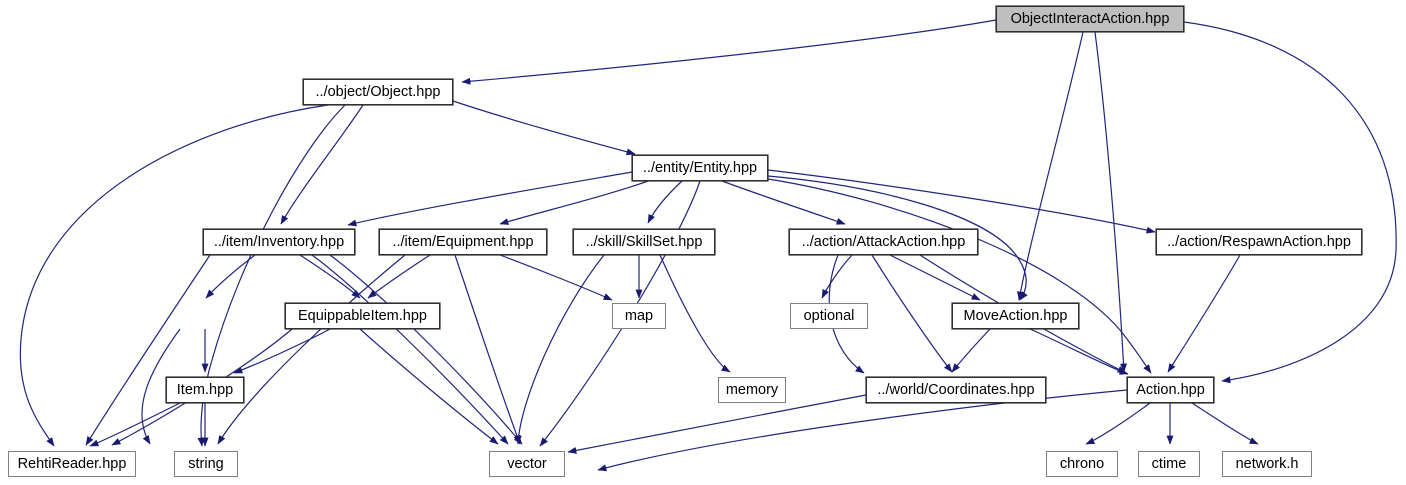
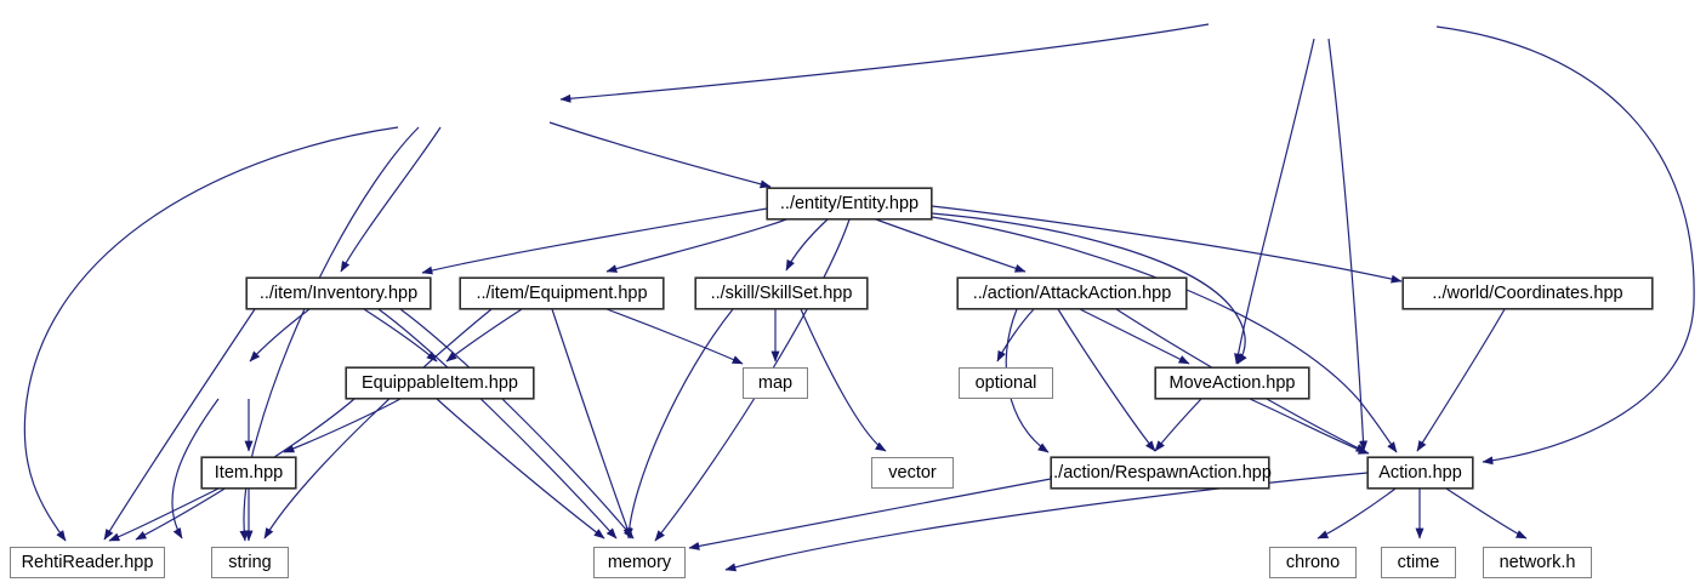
- ObjectInteractAction.hpp
- ../object/Object.hpp
  ../entity/Entity.hpp
  ../item/Inventory.hpp
  ../item/Equipment.hpp
  ../skill/SkillSet.hpp
  ../action/AttackAction.hpp
- ../action/RespawnAction.hpp
+ ../world/Coordinates.hpp
  EquippableItem.hpp
  map
  optional
  MoveAction.hpp
  Item.hpp
- memory
+ vector
- ../world/Coordinates.hpp
+ ../action/RespawnAction.hpp
  Action.hpp
  RehtiReader.hpp
  string
- vector
+ memory
  chrono
  ctime
  network.h
